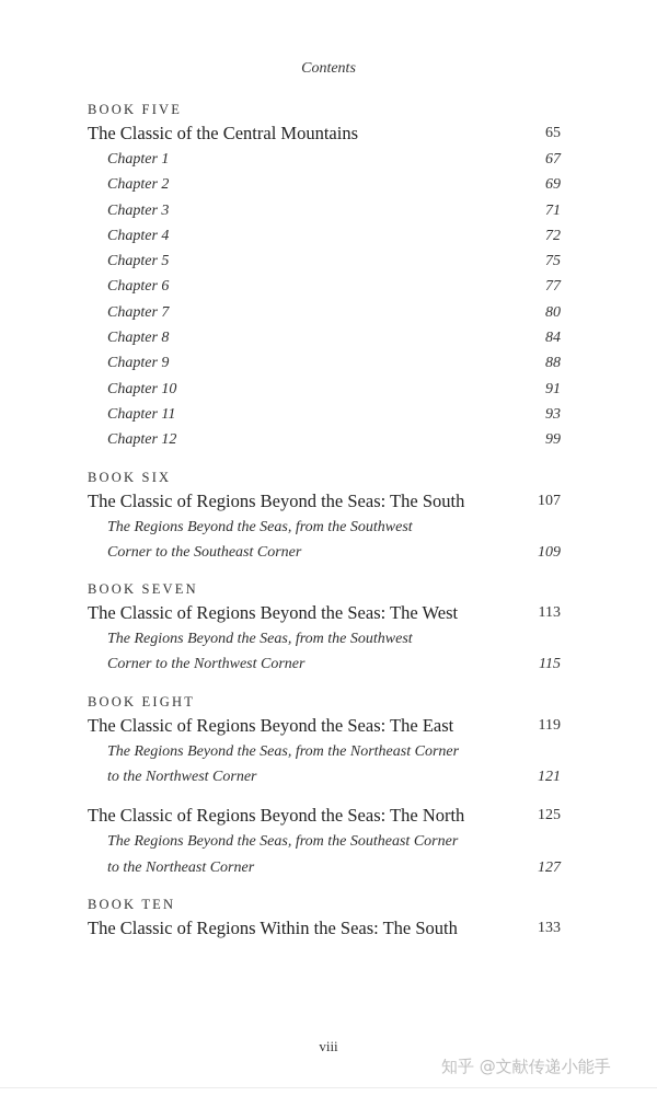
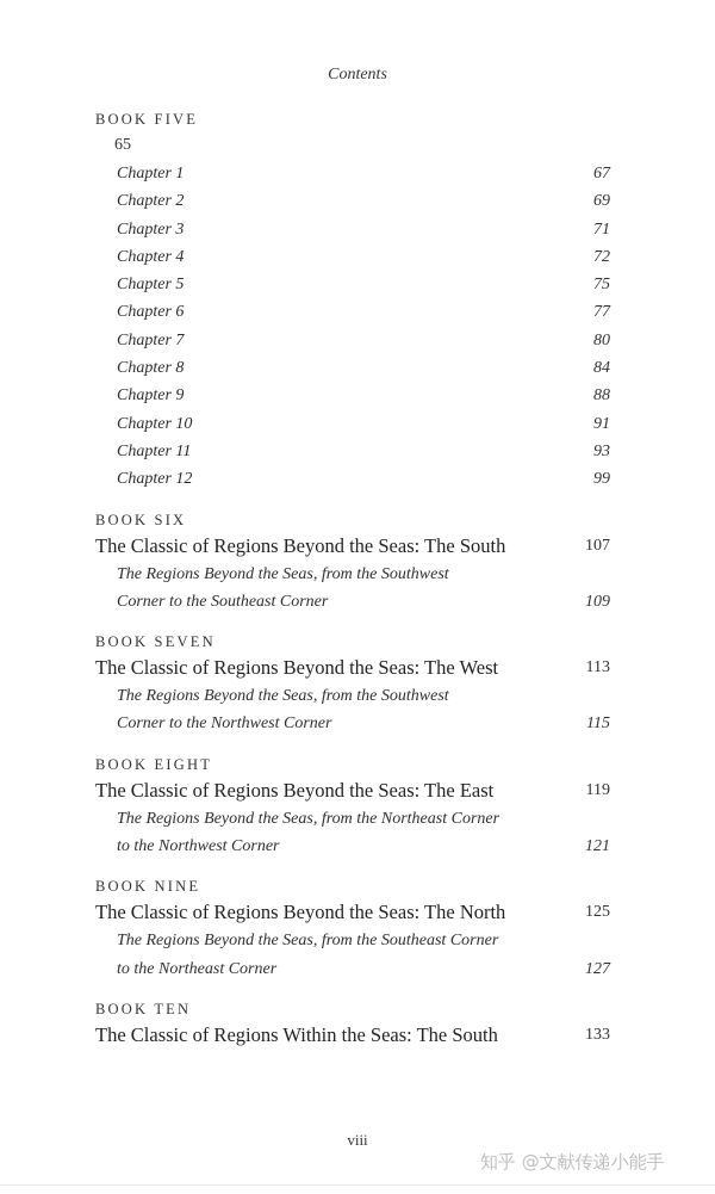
  Contents
  BOOK FIVE
- The Classic of the Central Mountains
  65
  Chapter 1
  67
  Chapter 2
  69
  Chapter 3
  71
  Chapter 4
  72
  Chapter 5
  75
  Chapter 6
  77
  Chapter 7
  80
  Chapter 8
  84
  Chapter 9
  88
  Chapter 10
  91
  Chapter 11
  93
  Chapter 12
  99
  BOOK SIX
  The Classic of Regions Beyond the Seas: The South
  107
  The Regions Beyond the Seas, from the Southwest
  Corner to the Southeast Corner
  109
  BOOK SEVEN
  The Classic of Regions Beyond the Seas: The West
  113
  The Regions Beyond the Seas, from the Southwest
  Corner to the Northwest Corner
  115
  BOOK EIGHT
  The Classic of Regions Beyond the Seas: The East
  119
  The Regions Beyond the Seas, from the Northeast Corner
  to the Northwest Corner
  121
+ BOOK NINE
  The Classic of Regions Beyond the Seas: The North
  125
  The Regions Beyond the Seas, from the Southeast Corner
  to the Northeast Corner
  127
  BOOK TEN
  The Classic of Regions Within the Seas: The South
  133
  viii
  知乎 @文献传递小能手
